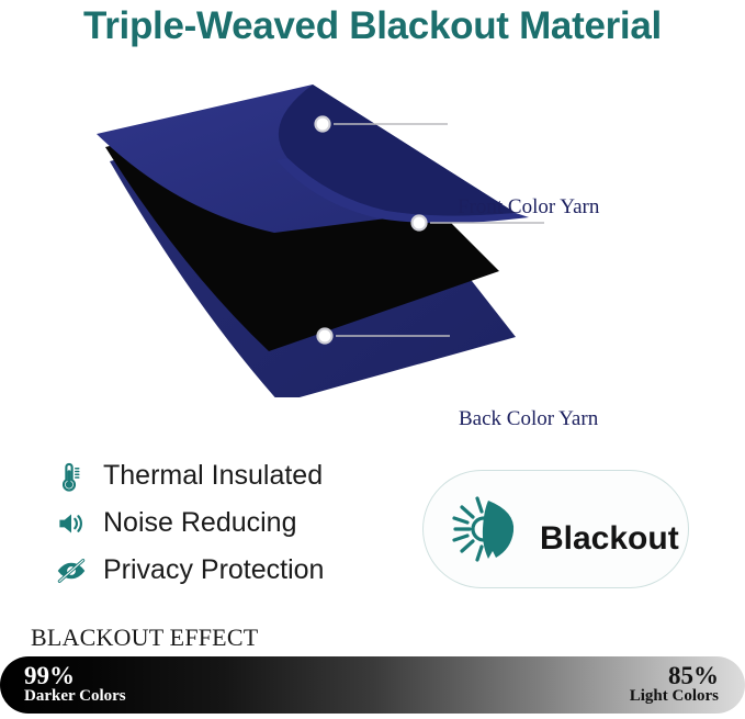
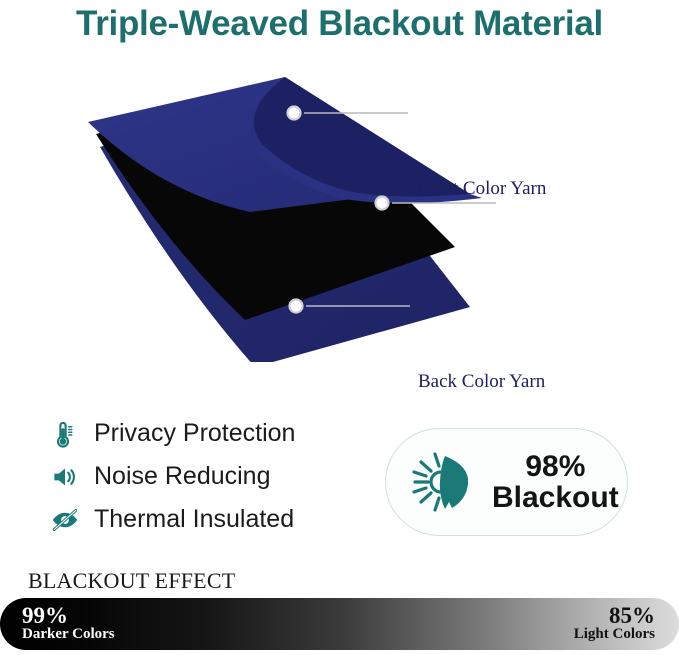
  Triple-Weaved Blackout Material
  Front Color Yarn
  Back Color Yarn
- Thermal Insulated
+ Privacy Protection
  Noise Reducing
- Privacy Protection
+ Thermal Insulated
+ 98%
  Blackout
  BLACKOUT EFFECT
  99%
  Darker Colors
  85%
  Light Colors
